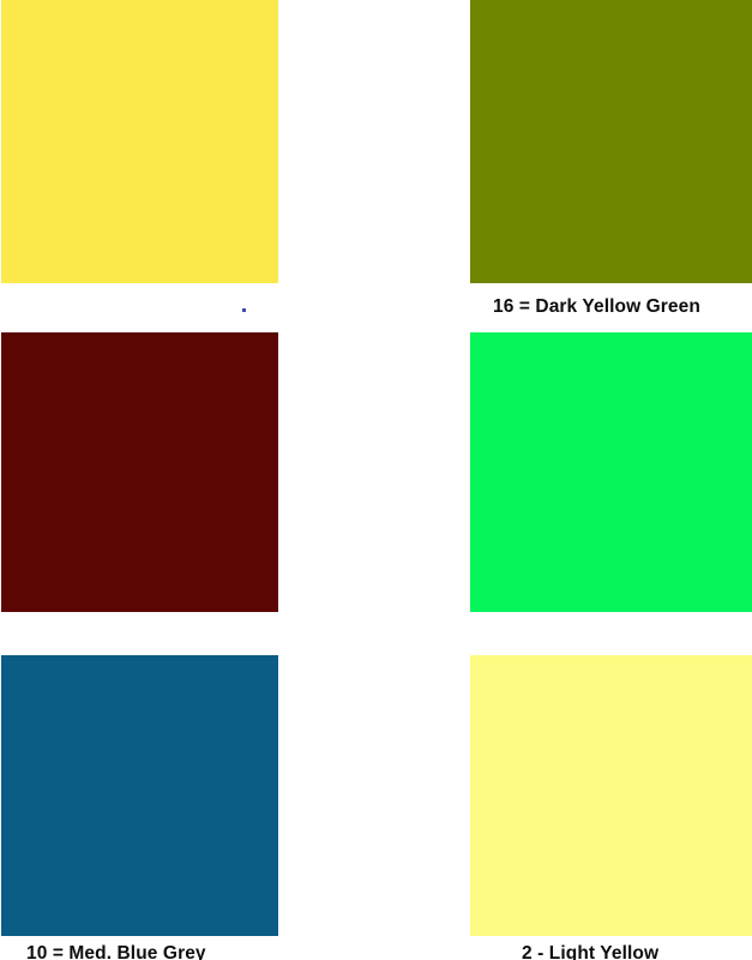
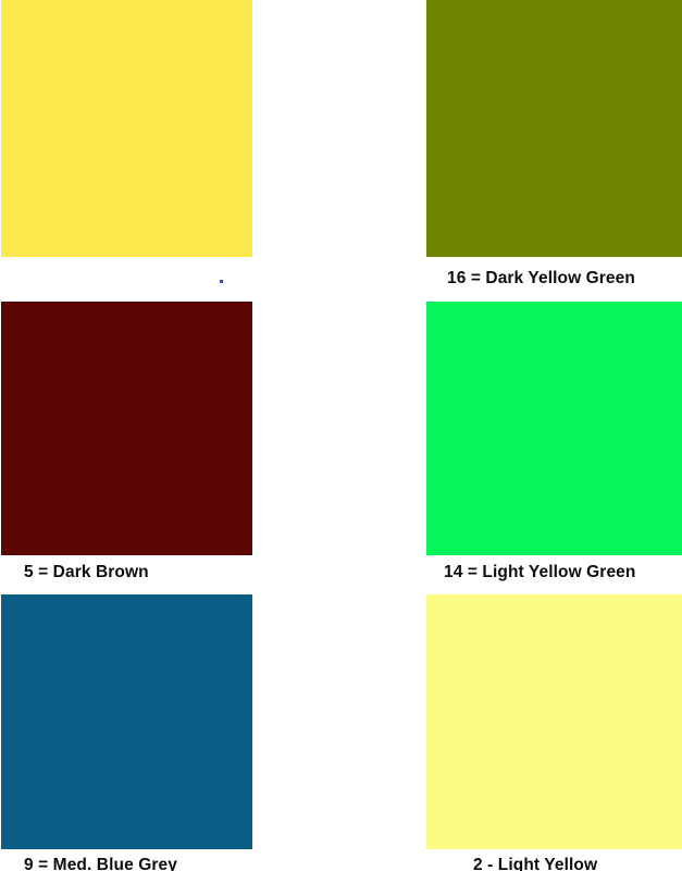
  16 = Dark Yellow Green
+ 5 = Dark Brown
+ 14 = Light Yellow Green
- 10 = Med. Blue Grey
+ 9 = Med. Blue Grey
  2 - Light Yellow
